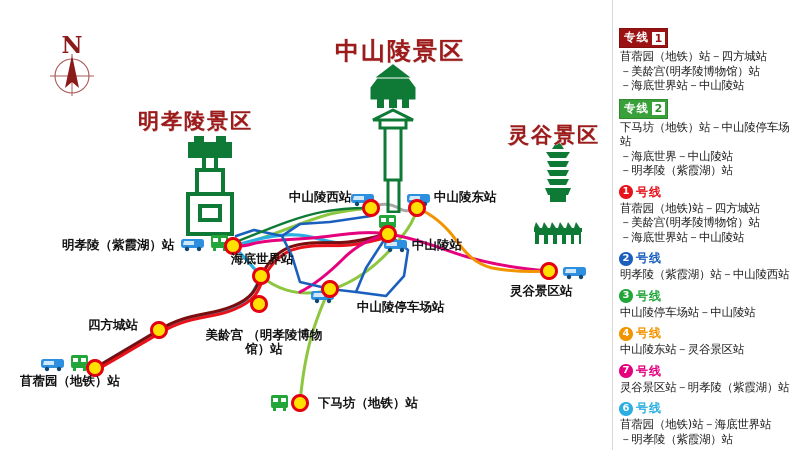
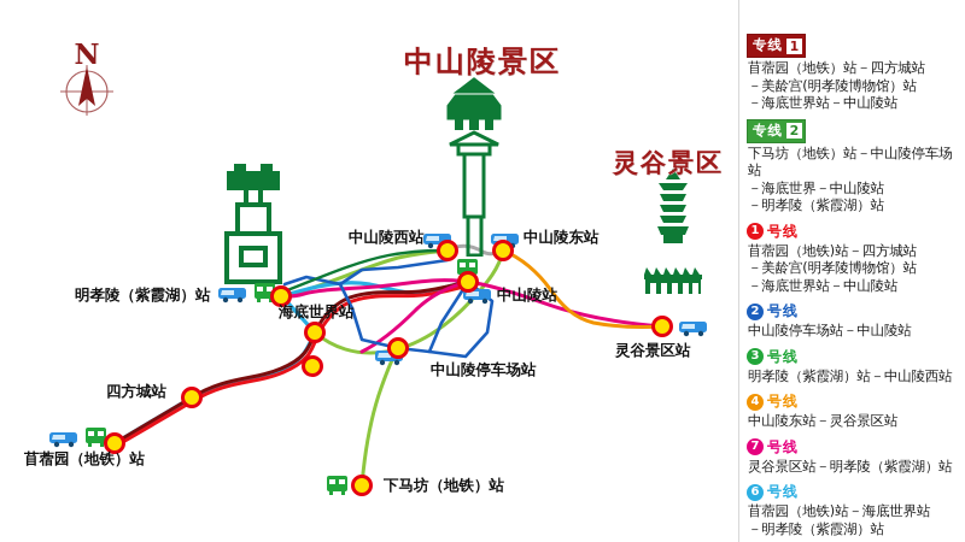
  N
- 明孝陵景区
  中山陵景区
  灵谷景区
  明孝陵（紫霞湖）站
  海底世界站
  中山陵西站
  中山陵东站
  中山陵站
  中山陵停车场站
  灵谷景区站
- 美龄宫 （明孝陵博物馆）站
  四方城站
  苜蓿园（地铁）站
  下马坊（地铁）站
  专线
  1
  苜蓿园（地铁）站－四方城站
  －美龄宫(明孝陵博物馆）站
  －海底世界站－中山陵站
  专线
  2
  下马坊（地铁）站－中山陵停车场站
  －海底世界－中山陵站
  －明孝陵（紫霞湖）站
  1
  号线
  苜蓿园（地铁)站－四方城站
  －美龄宫(明孝陵博物馆）站
  －海底世界站－中山陵站
  2
  号线
- 明孝陵（紫霞湖）站－中山陵西站
+ 中山陵停车场站－中山陵站
  3
  号线
- 中山陵停车场站－中山陵站
+ 明孝陵（紫霞湖）站－中山陵西站
  4
  号线
  中山陵东站－灵谷景区站
  7
  号线
  灵谷景区站－明孝陵（紫霞湖）站
  6
  号线
  苜蓿园（地铁)站－海底世界站
  －明孝陵（紫霞湖）站
